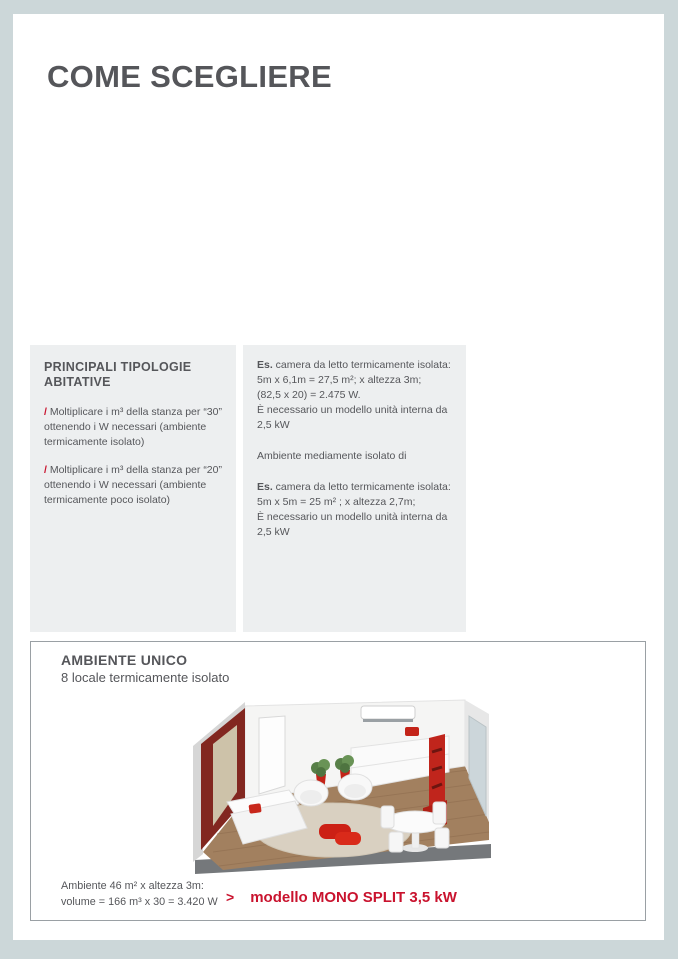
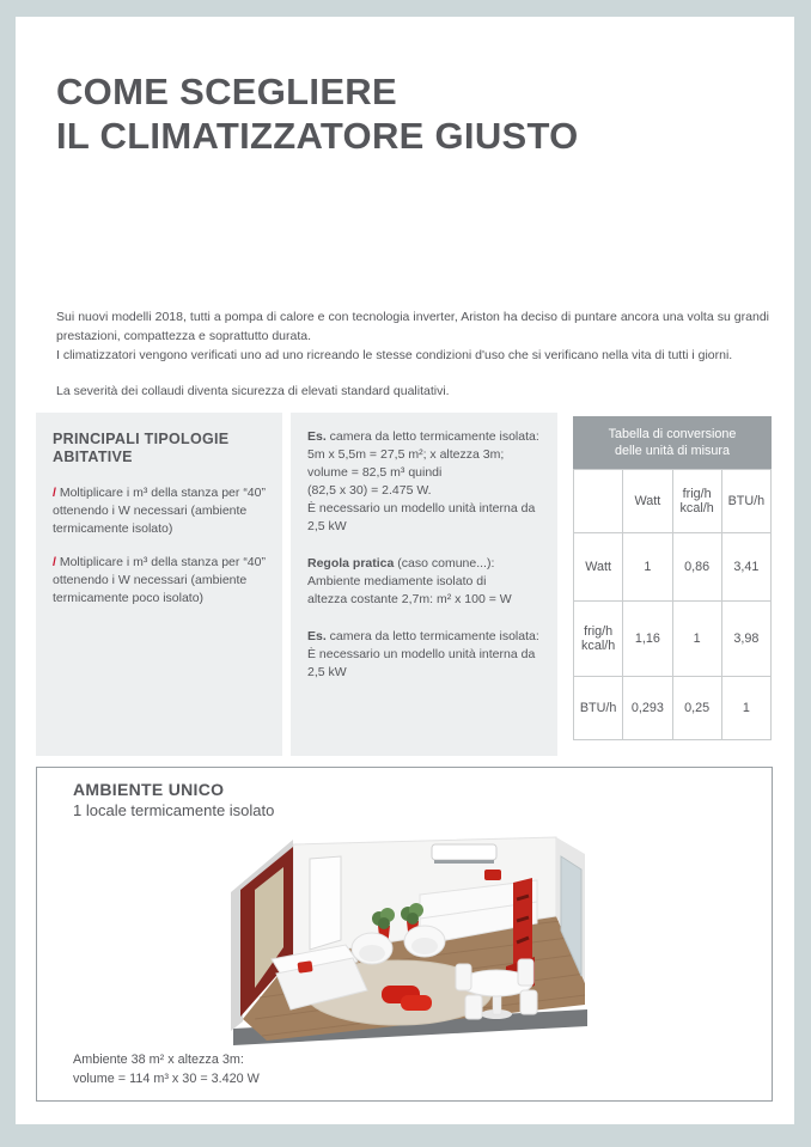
  COME SCEGLIERE
+ IL CLIMATIZZATORE GIUSTO
+ Sui nuovi modelli 2018, tutti a pompa di calore e con tecnologia inverter, Ariston ha deciso di puntare ancora una volta su grandi prestazioni, compattezza e soprattutto durata.
+ I climatizzatori vengono verificati uno ad uno ricreando le stesse condizioni d'uso che si verificano nella vita di tutti i giorni.
+ La severità dei collaudi diventa sicurezza di elevati standard qualitativi.
  PRINCIPALI TIPOLOGIE ABITATIVE
- / Moltiplicare i m³ della stanza per “30” ottenendo i W necessari (ambiente termicamente isolato)
+ / Moltiplicare i m³ della stanza per “40” ottenendo i W necessari (ambiente termicamente isolato)
- / Moltiplicare i m³ della stanza per “20” ottenendo i W necessari (ambiente termicamente poco isolato)
+ / Moltiplicare i m³ della stanza per “40” ottenendo i W necessari (ambiente termicamente poco isolato)
  Es. camera da letto termicamente isolata:
- 5m x 6,1m = 27,5 m²; x altezza 3m;
+ 5m x 5,5m = 27,5 m²; x altezza 3m;
+ volume = 82,5 m³ quindi
- (82,5 x 20) = 2.475 W.
+ (82,5 x 30) = 2.475 W.
  È necessario un modello unità interna da 2,5 kW
+ Regola pratica (caso comune...):
  Ambiente mediamente isolato di
+ altezza costante 2,7m: m² x 100 = W
  Es. camera da letto termicamente isolata:
- 5m x 5m = 25 m² ; x altezza 2,7m;
  È necessario un modello unità interna da 2,5 kW
+ Tabella di conversione
+ delle unità di misura
+ 	Watt	frig/h kcal/h	BTU/h
+ Watt	1	0,86	3,41
+ frig/h kcal/h	1,16	1	3,98
+ BTU/h	0,293	0,25	1
  AMBIENTE UNICO
- 8 locale termicamente isolato
+ 1 locale termicamente isolato
- Ambiente 46 m² x altezza 3m:
+ Ambiente 38 m² x altezza 3m:
- volume = 166 m³ x 30 = 3.420 W
+ volume = 114 m³ x 30 = 3.420 W
- >
- modello MONO SPLIT 3,5 kW
